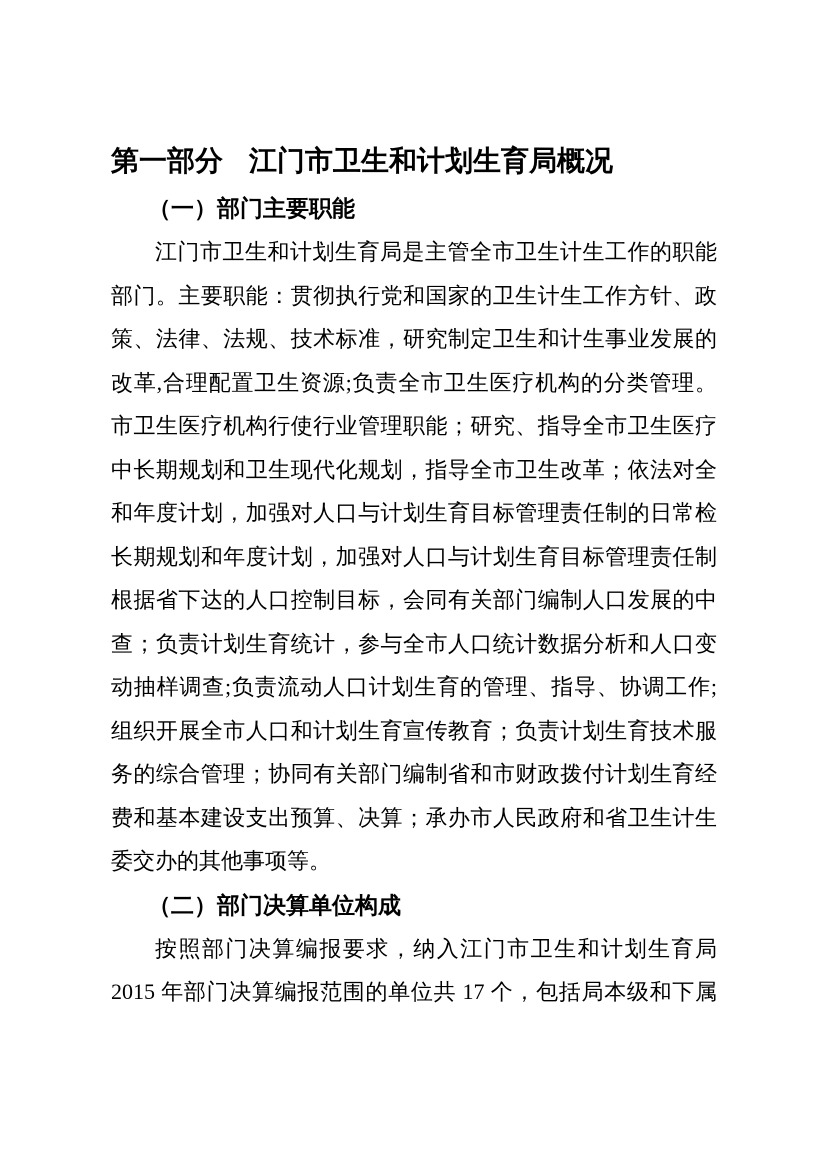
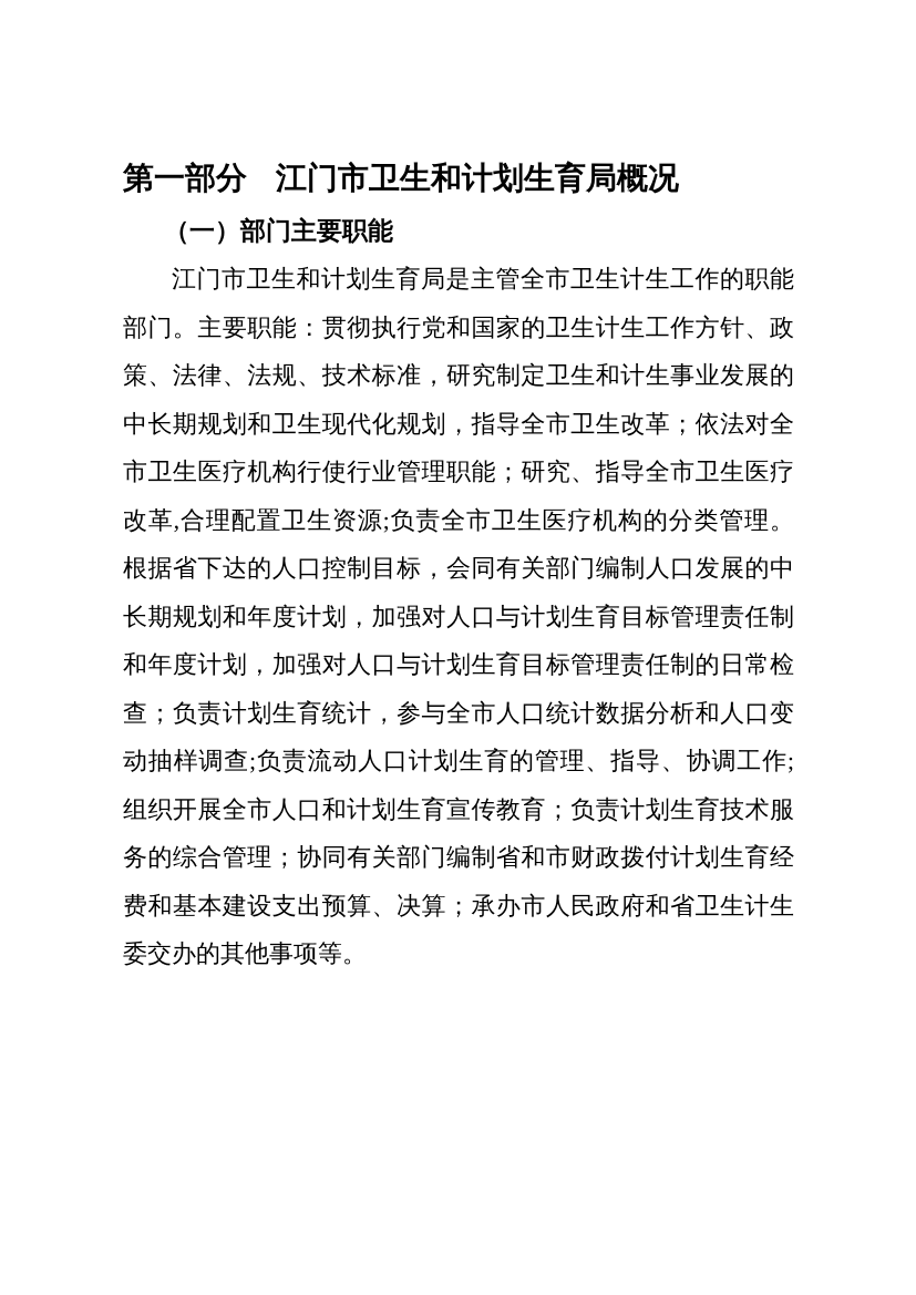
  第一部分 江门市卫生和计划生育局概况
  （一）部门主要职能
  江门市卫生和计划生育局是主管全市卫生计生工作的职能
  部门。主要职能：贯彻执行党和国家的卫生计生工作方针、政
  策、法律、法规、技术标准，研究制定卫生和计生事业发展的
- 改革,合理配置卫生资源;负责全市卫生医疗机构的分类管理。
+ 中长期规划和卫生现代化规划，指导全市卫生改革；依法对全
  市卫生医疗机构行使行业管理职能；研究、指导全市卫生医疗
- 中长期规划和卫生现代化规划，指导全市卫生改革；依法对全
+ 改革,合理配置卫生资源;负责全市卫生医疗机构的分类管理。
- 和年度计划，加强对人口与计划生育目标管理责任制的日常检
+ 根据省下达的人口控制目标，会同有关部门编制人口发展的中
  长期规划和年度计划，加强对人口与计划生育目标管理责任制
- 根据省下达的人口控制目标，会同有关部门编制人口发展的中
+ 和年度计划，加强对人口与计划生育目标管理责任制的日常检
  查；负责计划生育统计，参与全市人口统计数据分析和人口变
  动抽样调查;负责流动人口计划生育的管理、指导、协调工作;
  组织开展全市人口和计划生育宣传教育；负责计划生育技术服
  务的综合管理；协同有关部门编制省和市财政拨付计划生育经
  费和基本建设支出预算、决算；承办市人民政府和省卫生计生
  委交办的其他事项等。
- （二）部门决算单位构成
- 按照部门决算编报要求，纳入江门市卫生和计划生育局
- 2015 年部门决算编报范围的单位共 17 个，包括局本级和下属
